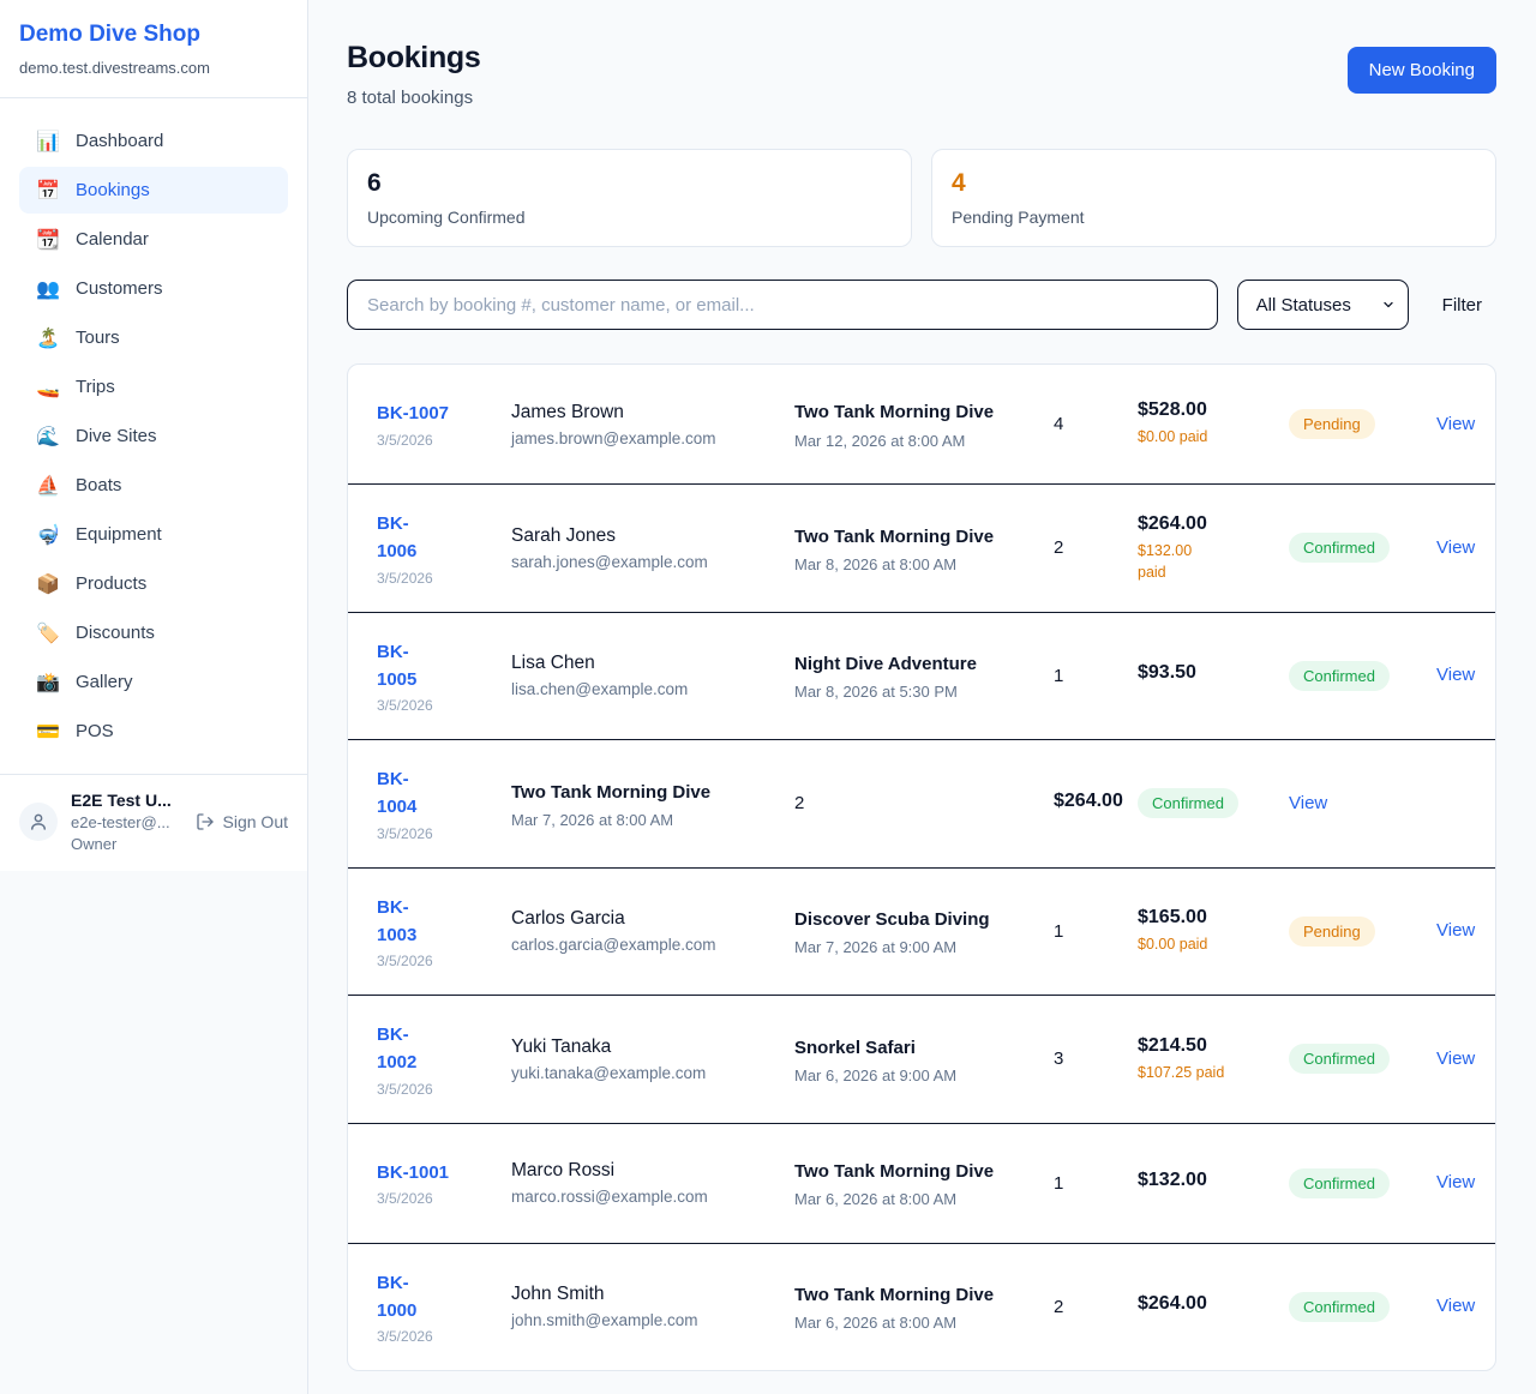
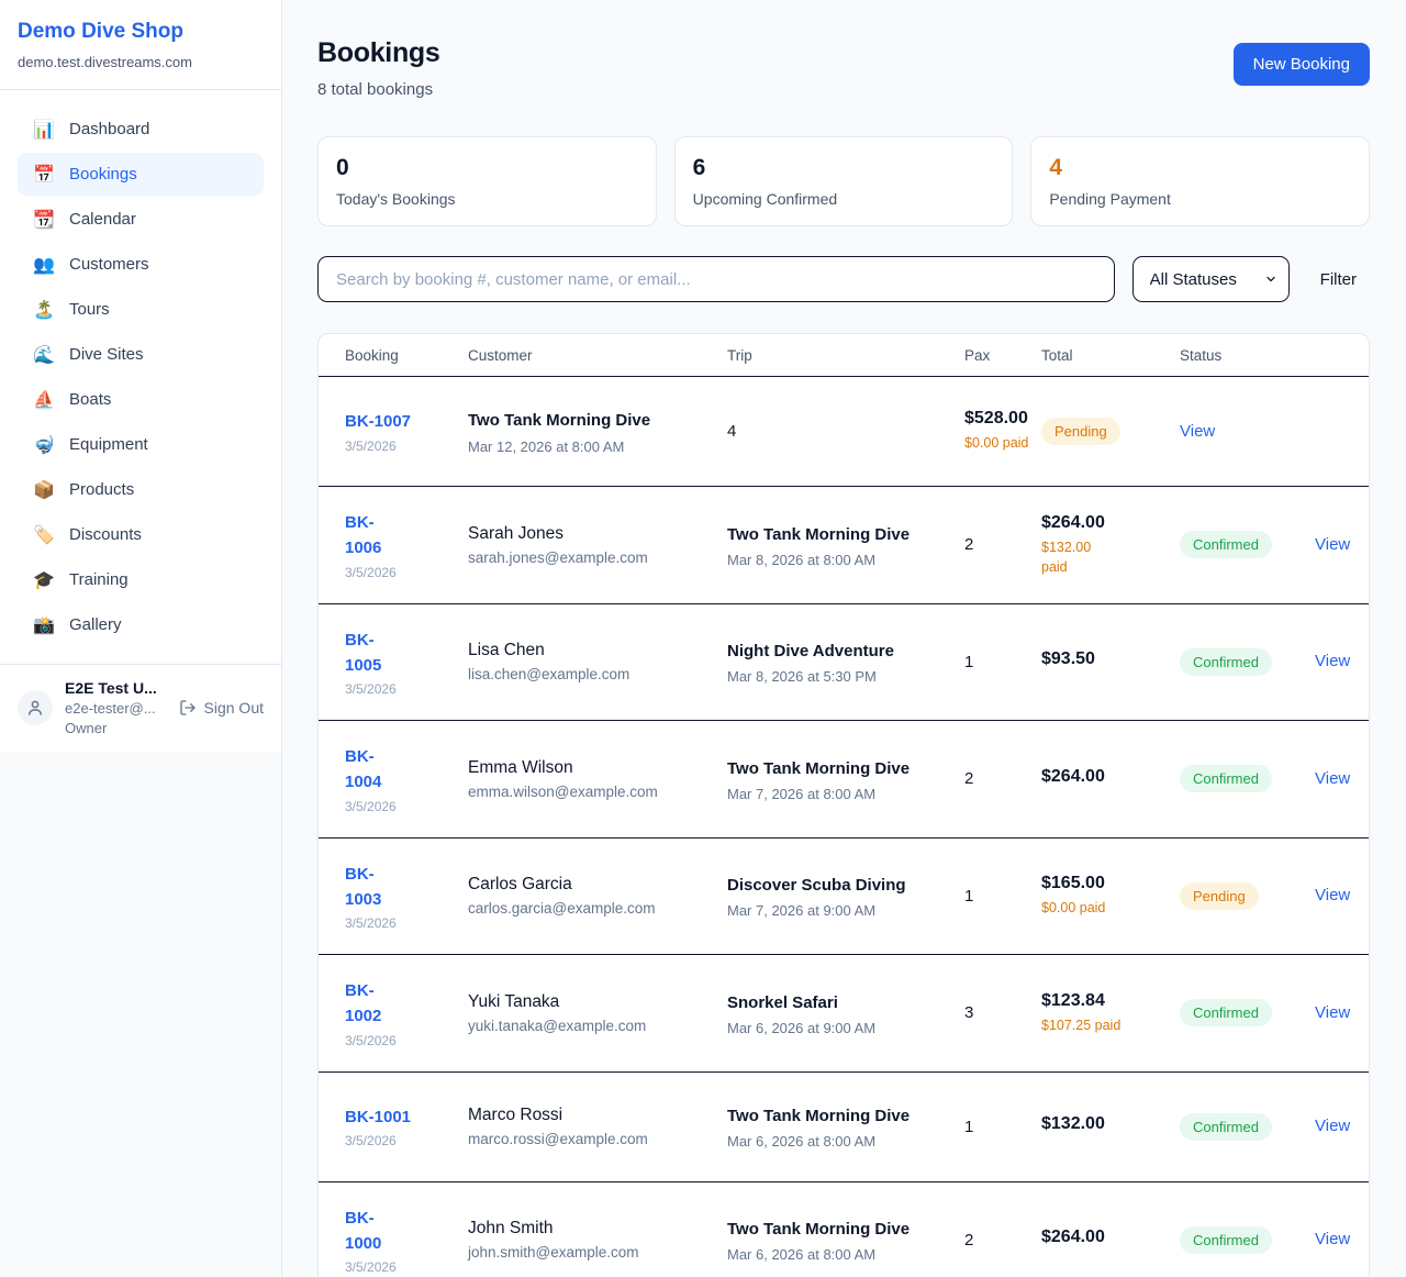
  Demo Dive Shop
  demo.test.divestreams.com
  📊
  Dashboard
  📅
  Bookings
  📆
  Calendar
  👥
  Customers
  🏝️
  Tours
- 🚤
- Trips
  🌊
  Dive Sites
  ⛵
  Boats
  🤿
  Equipment
  📦
  Products
  🏷️
  Discounts
+ 🎓
+ Training
  📸
  Gallery
- 💳
- POS
  E2E Test U...
  e2e-tester@...
  Owner
  Sign Out
  Bookings
  8 total bookings
  New Booking
+ 0
+ Today's Bookings
  6
  Upcoming Confirmed
  4
  Pending Payment
  Search by booking #, customer name, or email...
  All Statuses
  Filter
+ Booking
+ Customer
+ Trip
+ Pax
+ Total
+ Status
  BK-1007
  3/5/2026
- James Brown
- james.brown@example.com
  Two Tank Morning Dive
  Mar 12, 2026 at 8:00 AM
  4
  $528.00
  $0.00 paid
  Pending
  View
  BK-
  1006
  3/5/2026
  Sarah Jones
  sarah.jones@example.com
  Two Tank Morning Dive
  Mar 8, 2026 at 8:00 AM
  2
  $264.00
  $132.00
  paid
  Confirmed
  View
  BK-
  1005
  3/5/2026
  Lisa Chen
  lisa.chen@example.com
  Night Dive Adventure
  Mar 8, 2026 at 5:30 PM
  1
  $93.50
  Confirmed
  View
  BK-
  1004
  3/5/2026
+ Emma Wilson
+ emma.wilson@example.com
  Two Tank Morning Dive
  Mar 7, 2026 at 8:00 AM
  2
  $264.00
  Confirmed
  View
  BK-
  1003
  3/5/2026
  Carlos Garcia
  carlos.garcia@example.com
  Discover Scuba Diving
  Mar 7, 2026 at 9:00 AM
  1
  $165.00
  $0.00 paid
  Pending
  View
  BK-
  1002
  3/5/2026
  Yuki Tanaka
  yuki.tanaka@example.com
  Snorkel Safari
  Mar 6, 2026 at 9:00 AM
  3
- $214.50
+ $123.84
  $107.25 paid
  Confirmed
  View
  BK-1001
  3/5/2026
  Marco Rossi
  marco.rossi@example.com
  Two Tank Morning Dive
  Mar 6, 2026 at 8:00 AM
  1
  $132.00
  Confirmed
  View
  BK-
  1000
  3/5/2026
  John Smith
  john.smith@example.com
  Two Tank Morning Dive
  Mar 6, 2026 at 8:00 AM
  2
  $264.00
  Confirmed
  View
